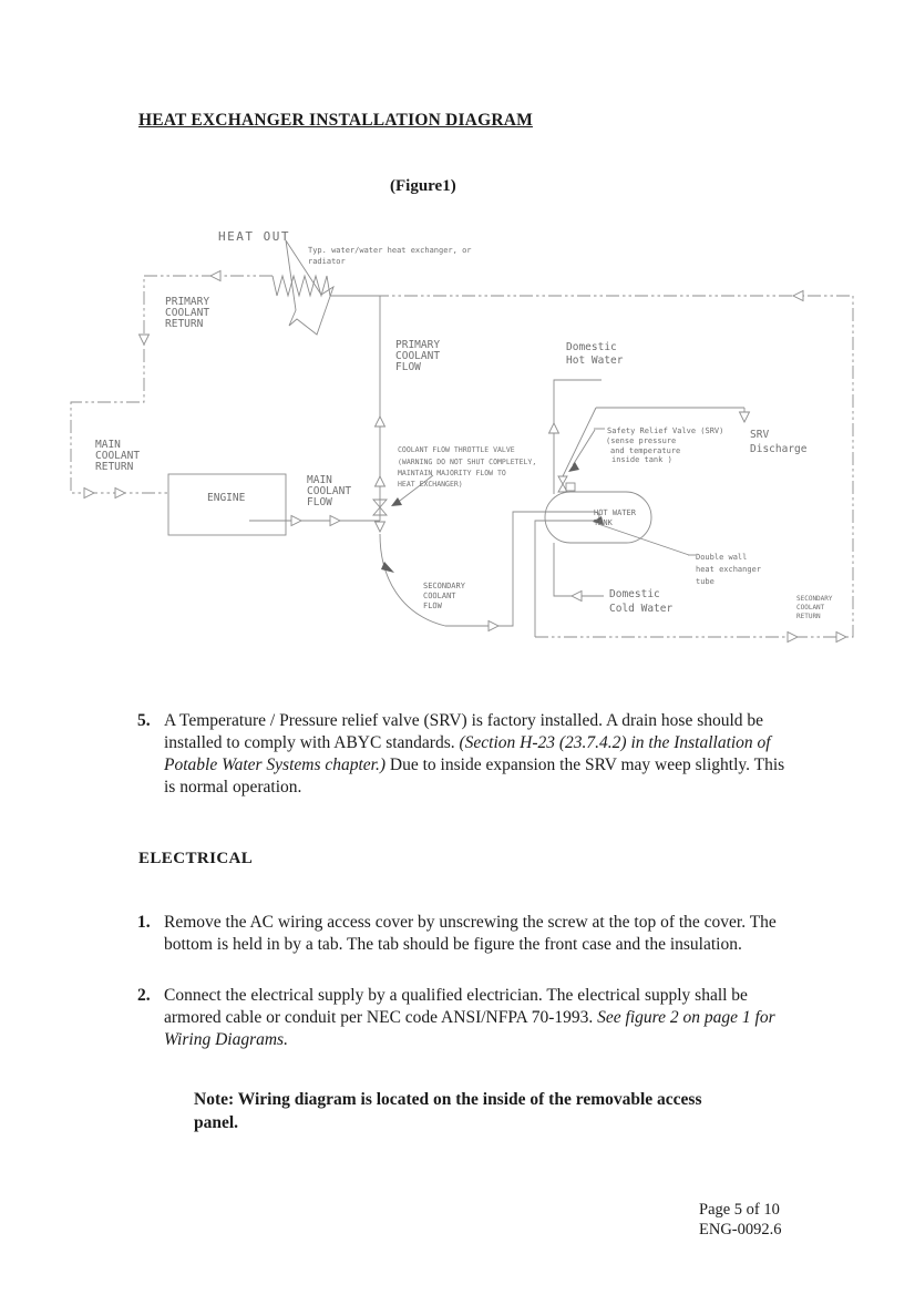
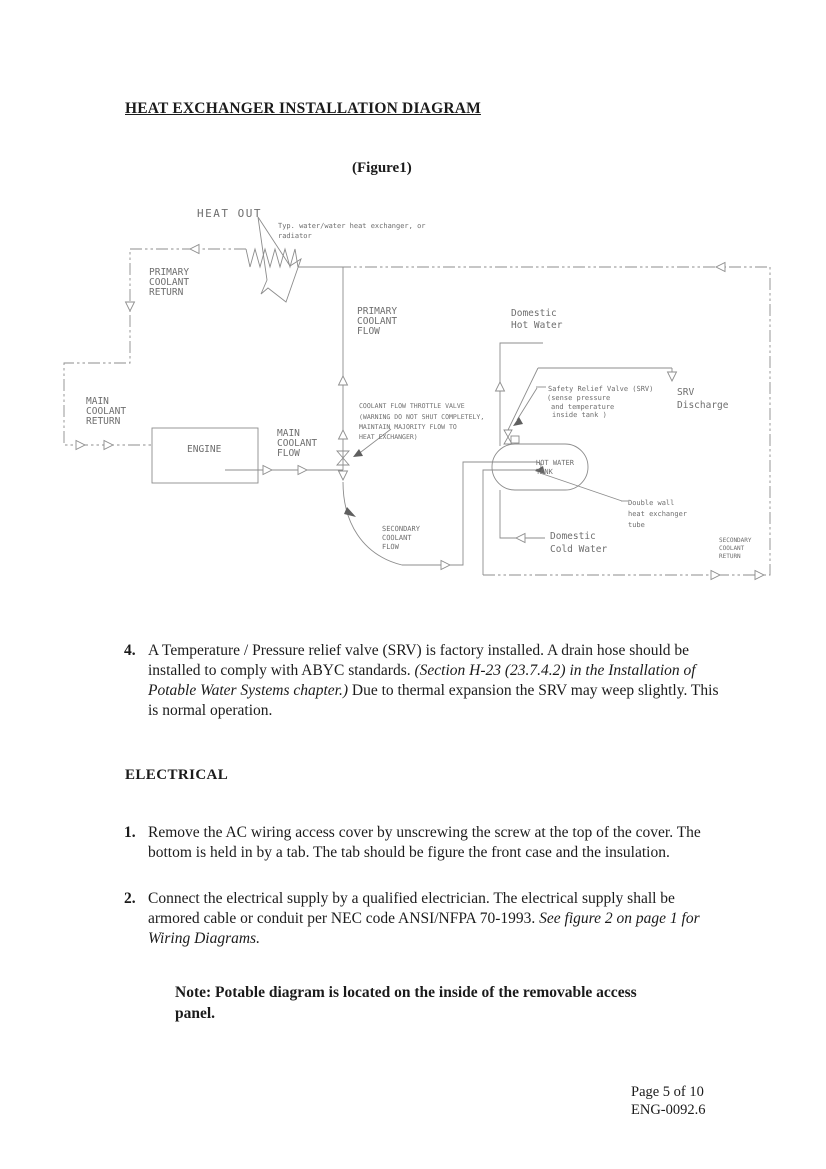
  HEAT EXCHANGER INSTALLATION DIAGRAM
  (Figure1)
  HEAT OUT
  Typ. water/water heat exchanger, or
  radiator
  PRIMARY
  COOLANT
  RETURN
  PRIMARY
  COOLANT
  FLOW
  Domestic
  Hot Water
  Safety Relief Valve (SRV)
  (sense pressure
  and temperature
  inside tank )
  SRV
  Discharge
  MAIN
  COOLANT
  RETURN
  ENGINE
  MAIN
  COOLANT
  FLOW
  COOLANT FLOW THROTTLE VALVE
  (WARNING DO NOT SHUT COMPLETELY,
  MAINTAIN MAJORITY FLOW TO
  HEAT EXCHANGER)
  HOT WATER
  TANK
  Double wall
  heat exchanger
  tube
  SECONDARY
  COOLANT
  FLOW
  Domestic
  Cold Water
- 5.
+ 4.
- A Temperature / Pressure relief valve (SRV) is factory installed. A drain hose should be installed to comply with ABYC standards. (Section H-23 (23.7.4.2) in the Installation of Potable Water Systems chapter.) Due to inside expansion the SRV may weep slightly. This is normal operation.
+ A Temperature / Pressure relief valve (SRV) is factory installed. A drain hose should be installed to comply with ABYC standards. (Section H-23 (23.7.4.2) in the Installation of Potable Water Systems chapter.) Due to thermal expansion the SRV may weep slightly. This is normal operation.
  ELECTRICAL
  1.
  Remove the AC wiring access cover by unscrewing the screw at the top of the cover. The bottom is held in by a tab. The tab should be figure the front case and the insulation.
  2.
  Connect the electrical supply by a qualified electrician. The electrical supply shall be armored cable or conduit per NEC code ANSI/NFPA 70-1993. See figure 2 on page 1 for Wiring Diagrams.
- Note: Wiring diagram is located on the inside of the removable access panel.
+ Note: Potable diagram is located on the inside of the removable access panel.
  Page 5 of 10
  ENG-0092.6
